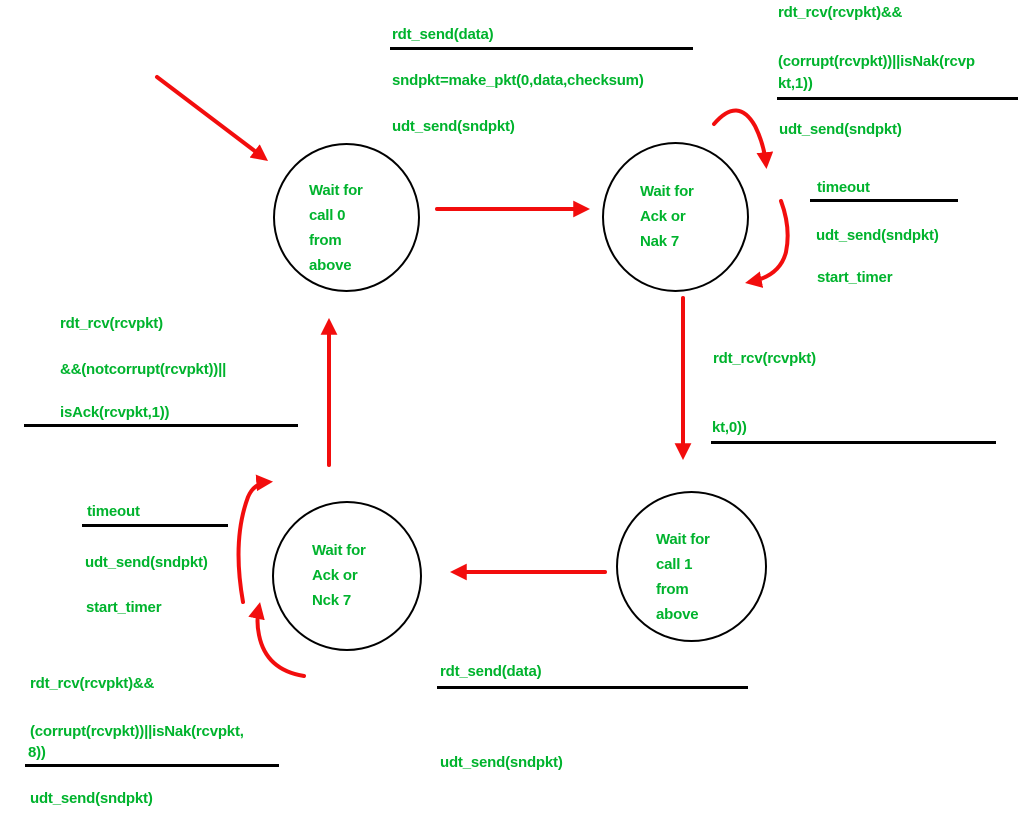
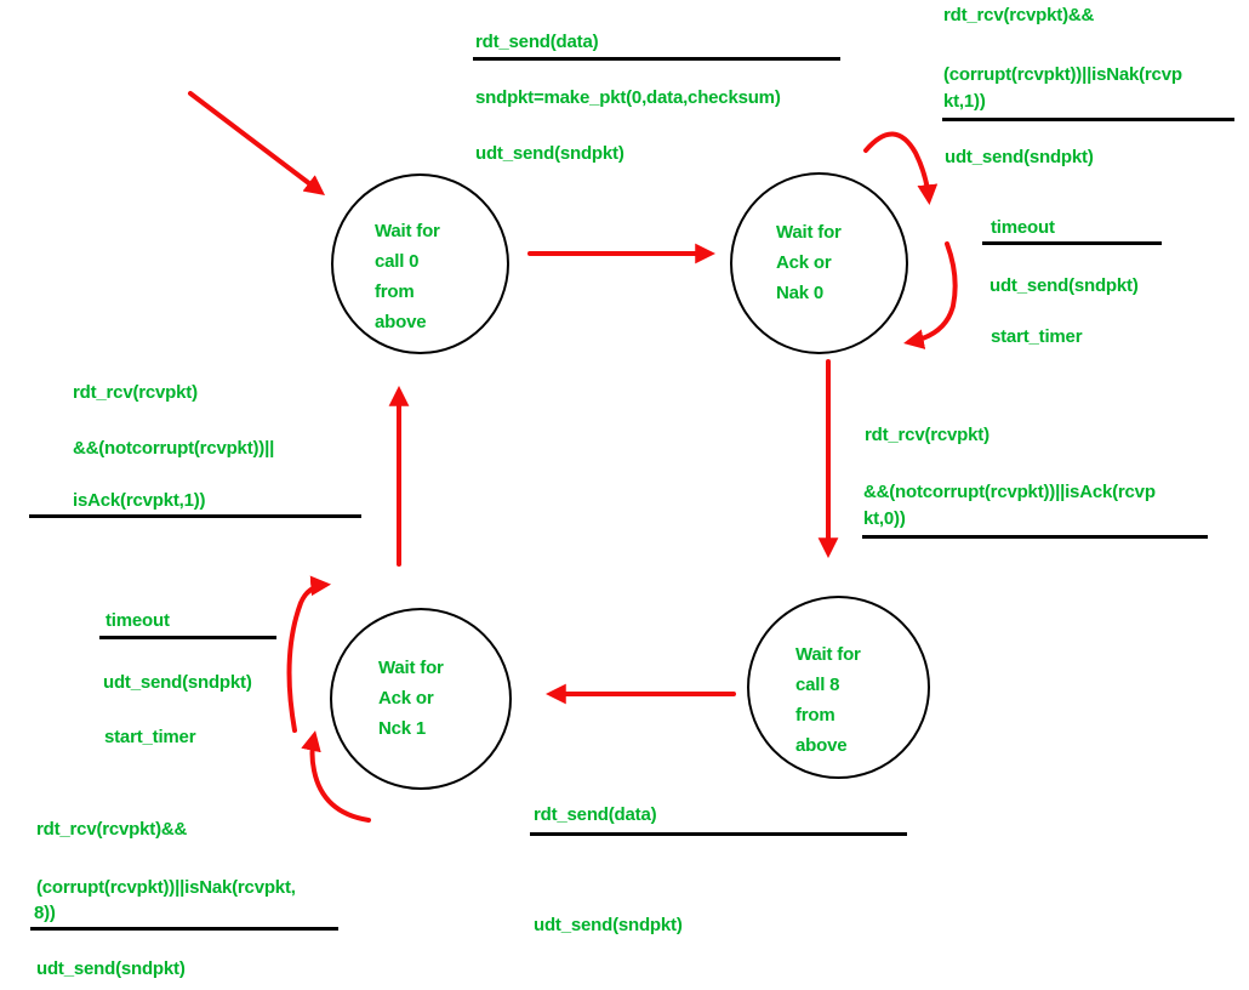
  Wait for
  call 0
  from
  above
  Wait for
  Ack or
- Nak 7
+ Nak 0
  Wait for
- call 1
+ call 8
  from
  above
  Wait for
  Ack or
- Nck 7
+ Nck 1
  rdt_send(data)
  sndpkt=make_pkt(0,data,checksum)
  udt_send(sndpkt)
  rdt_rcv(rcvpkt)&&
  (corrupt(rcvpkt))||isNak(rcvp
  kt,1))
  udt_send(sndpkt)
  timeout
  udt_send(sndpkt)
  start_timer
  rdt_rcv(rcvpkt)
+ &&(notcorrupt(rcvpkt))||isAck(rcvp
  kt,0))
  rdt_rcv(rcvpkt)
  &&(notcorrupt(rcvpkt))||
  isAck(rcvpkt,1))
  timeout
  udt_send(sndpkt)
  start_timer
  rdt_rcv(rcvpkt)&&
  (corrupt(rcvpkt))||isNak(rcvpkt,
  8))
  udt_send(sndpkt)
  rdt_send(data)
  udt_send(sndpkt)
